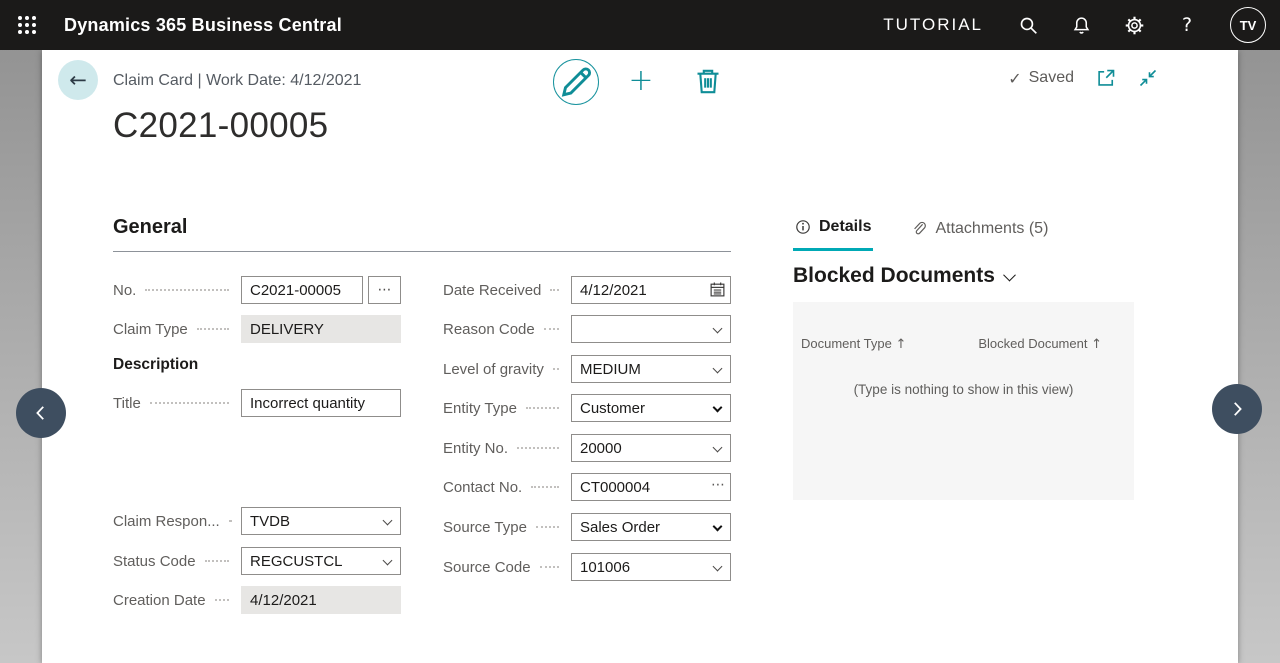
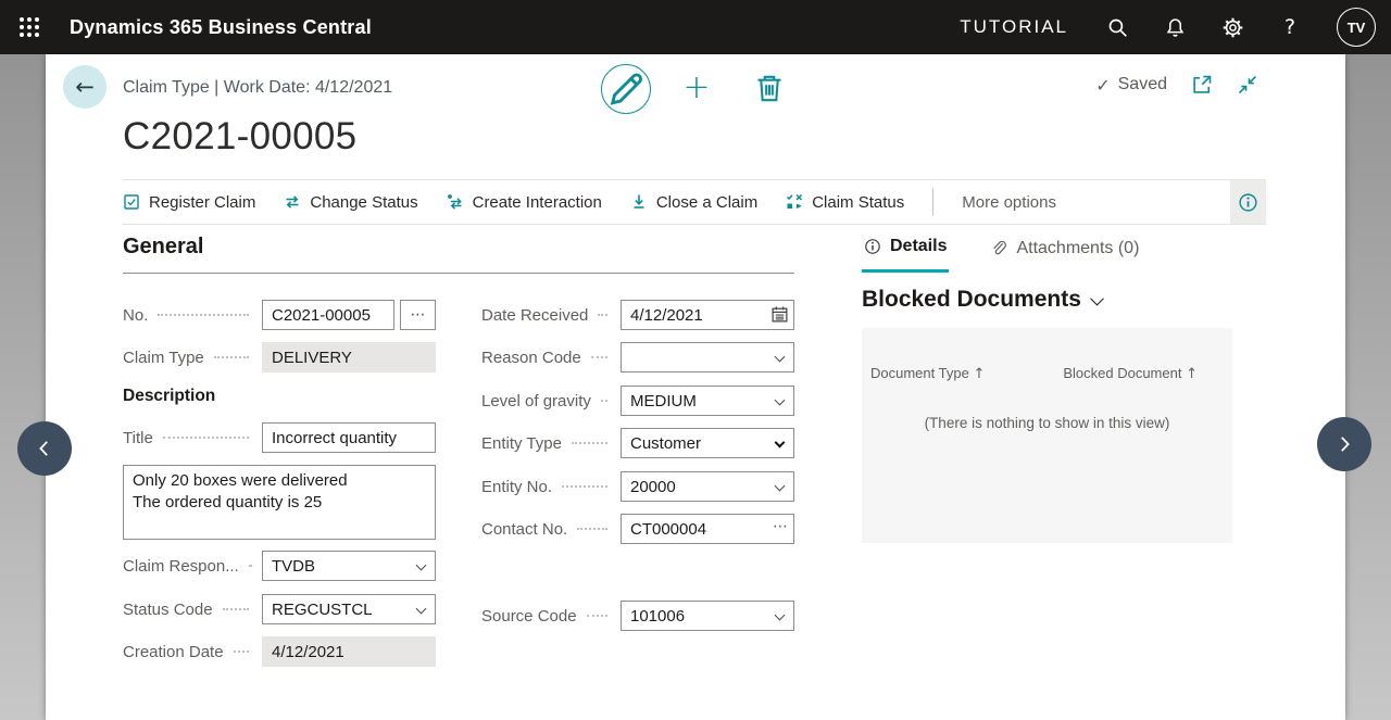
  Dynamics 365 Business Central
  TUTORIAL
  ?
  TV
  ←
- Claim Card | Work Date: 4/12/2021
+ Claim Type | Work Date: 4/12/2021
  +
  ✓
  Saved
  C2021-00005
+ Register Claim
+ Change Status
+ Create Interaction
+ Close a Claim
+ Claim Status
+ More options
  General
  No.
  C2021-00005
  ⋯
  Claim Type
  DELIVERY
  Description
  Title
  Incorrect quantity
+ Only 20 boxes were delivered
+ The ordered quantity is 25
  Claim Respon...
  TVDB
  Status Code
  REGCUSTCL
  Creation Date
  4/12/2021
  Date Received
  4/12/2021
  Reason Code
  Level of gravity
  MEDIUM
  Entity Type
  Customer
  Entity No.
  20000
  Contact No.
  CT000004
  ⋯
- Source Type
- Sales Order
  Source Code
  101006
  Details
- Attachments (5)
+ Attachments (0)
  Blocked Documents
  Document Type ↑
  Blocked Document ↑
- (Type is nothing to show in this view)
+ (There is nothing to show in this view)
